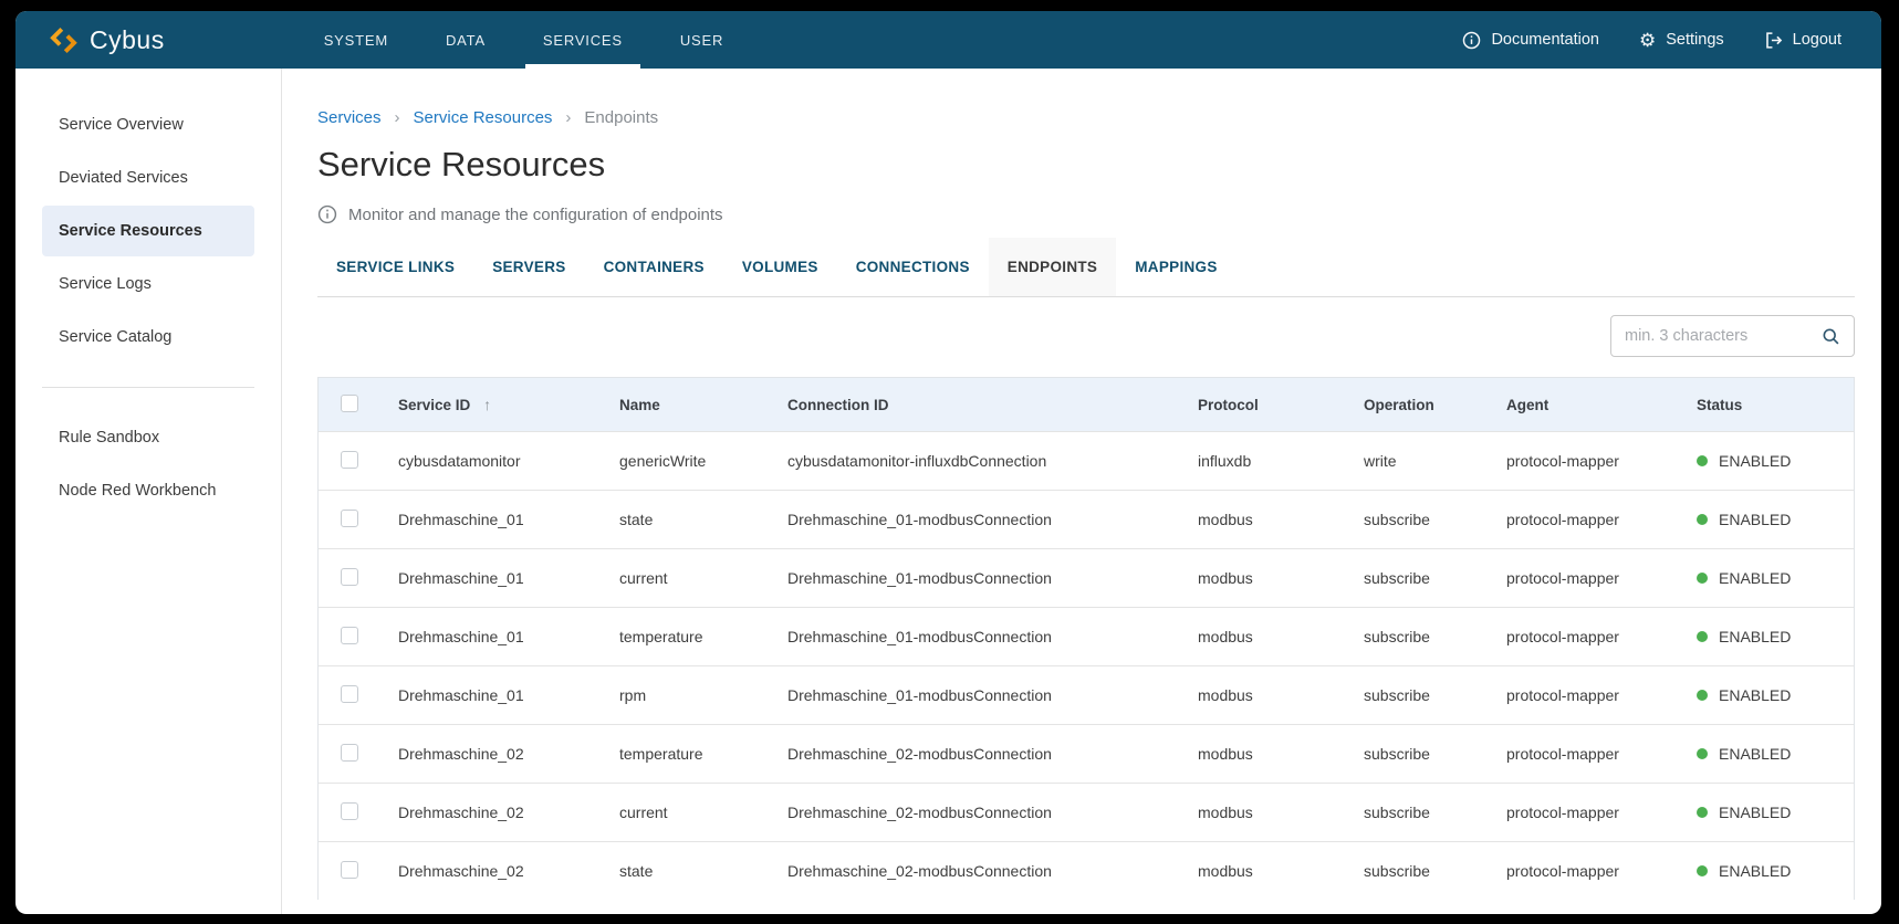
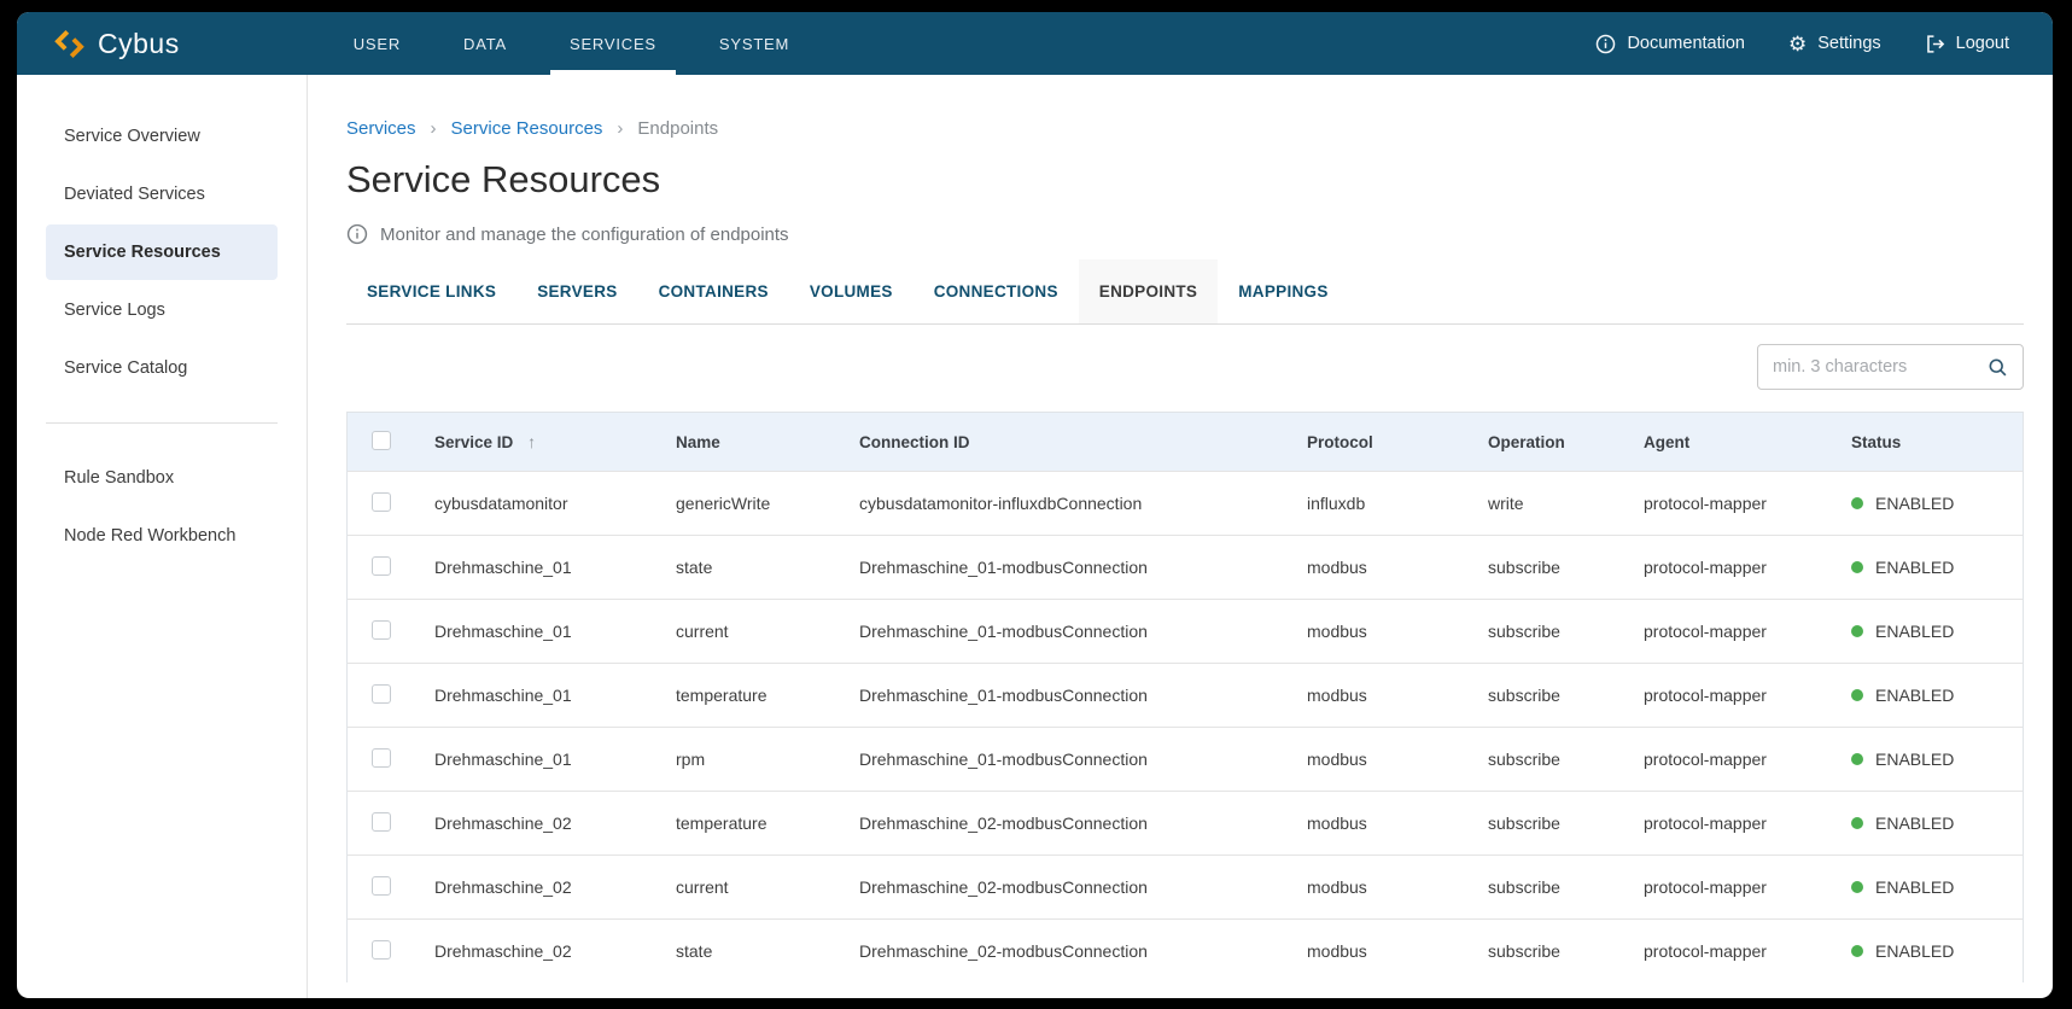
  Cybus
- SYSTEM
+ USER
  DATA
  SERVICES
- USER
+ SYSTEM
  Documentation
  ⚙
  Settings
  Logout
  Service Overview
  Deviated Services
  Service Resources
  Service Logs
  Service Catalog
  Rule Sandbox
  Node Red Workbench
  Services
  ›
  Service Resources
  ›
  Endpoints
  Service Resources
  Monitor and manage the configuration of endpoints
  SERVICE LINKS
  SERVERS
  CONTAINERS
  VOLUMES
  CONNECTIONS
  ENDPOINTS
  MAPPINGS
  min. 3 characters
  Service ID ↑
  Name
  Connection ID
  Protocol
  Operation
  Agent
  Status
  cybusdatamonitor
  genericWrite
  cybusdatamonitor-influxdbConnection
  influxdb
  write
  protocol-mapper
  ENABLED
  Drehmaschine_01
  state
  Drehmaschine_01-modbusConnection
  modbus
  subscribe
  protocol-mapper
  ENABLED
  Drehmaschine_01
  current
  Drehmaschine_01-modbusConnection
  modbus
  subscribe
  protocol-mapper
  ENABLED
  Drehmaschine_01
  temperature
  Drehmaschine_01-modbusConnection
  modbus
  subscribe
  protocol-mapper
  ENABLED
  Drehmaschine_01
  rpm
  Drehmaschine_01-modbusConnection
  modbus
  subscribe
  protocol-mapper
  ENABLED
  Drehmaschine_02
  temperature
  Drehmaschine_02-modbusConnection
  modbus
  subscribe
  protocol-mapper
  ENABLED
  Drehmaschine_02
  current
  Drehmaschine_02-modbusConnection
  modbus
  subscribe
  protocol-mapper
  ENABLED
  Drehmaschine_02
  state
  Drehmaschine_02-modbusConnection
  modbus
  subscribe
  protocol-mapper
  ENABLED
